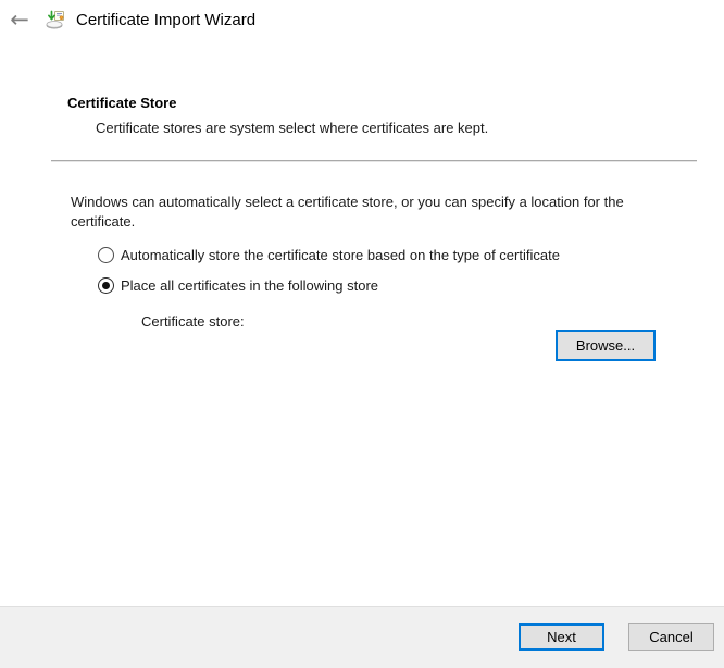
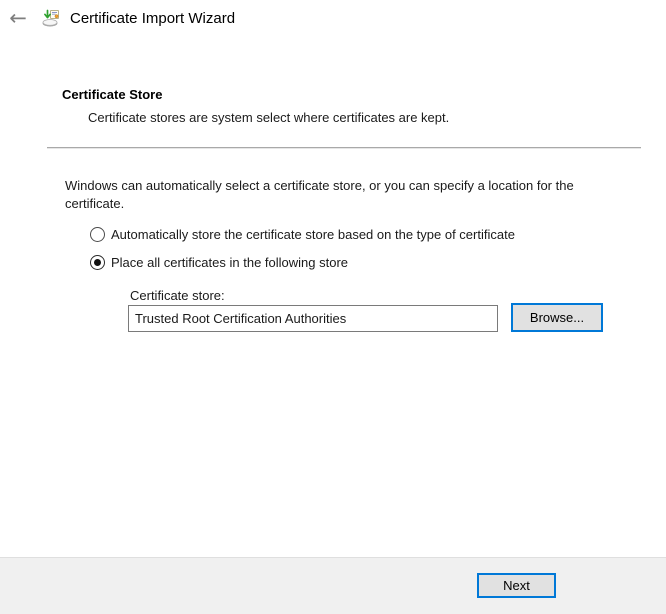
  ←
  Certificate Import Wizard
  Certificate Store
  Certificate stores are system select where certificates are kept.
  Windows can automatically select a certificate store, or you can specify a location for the certificate.
  Automatically store the certificate store based on the type of certificate
  Place all certificates in the following store
  Certificate store:
+ Trusted Root Certification Authorities
  Browse...
  Next
- Cancel
